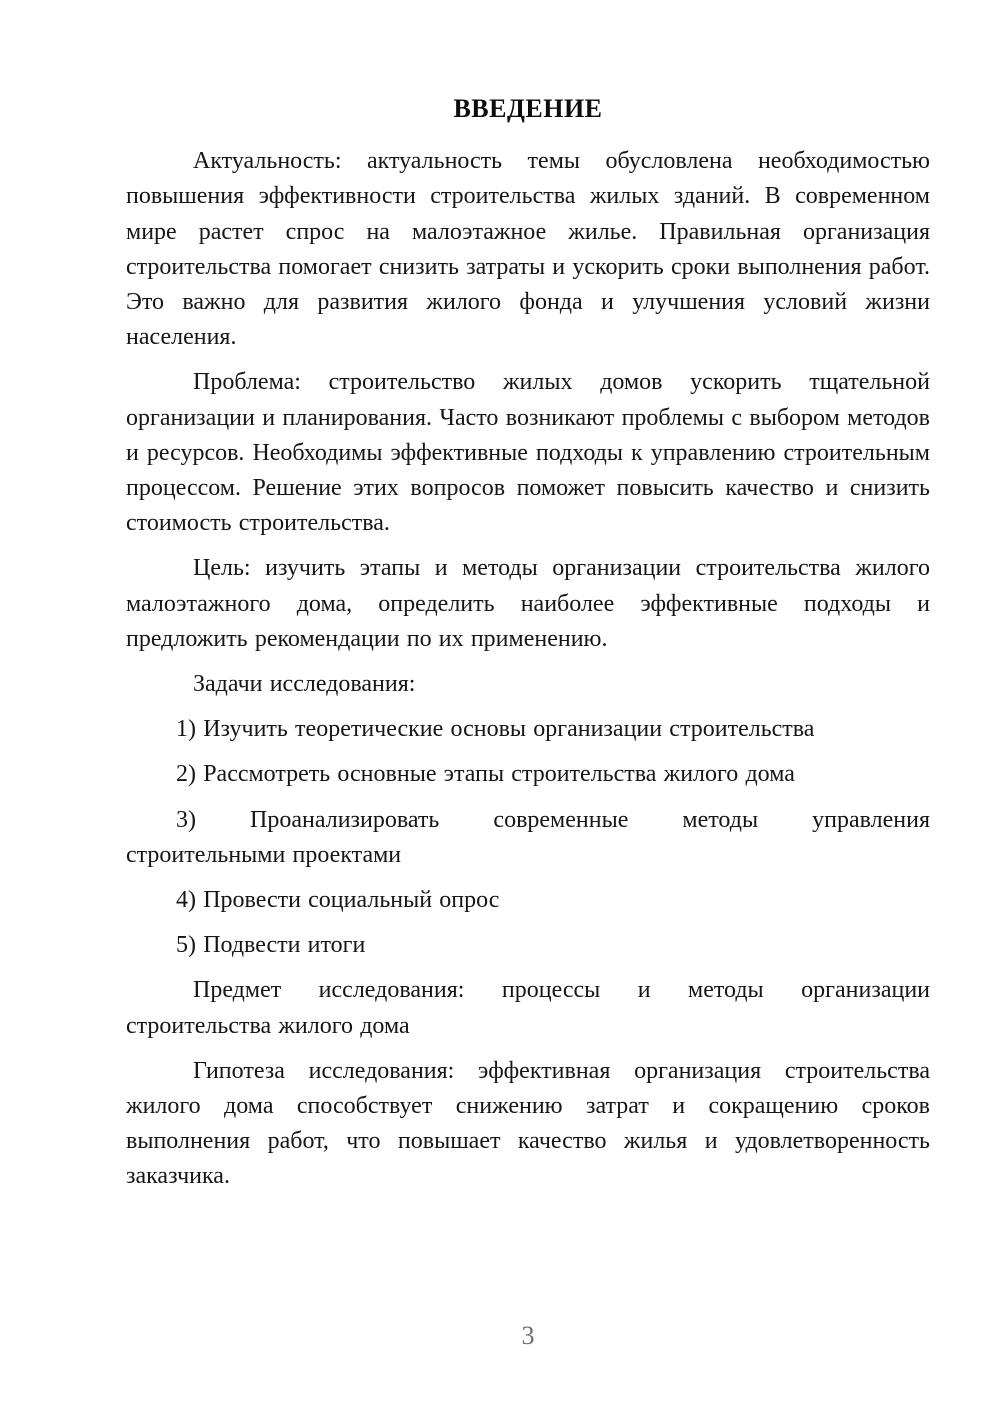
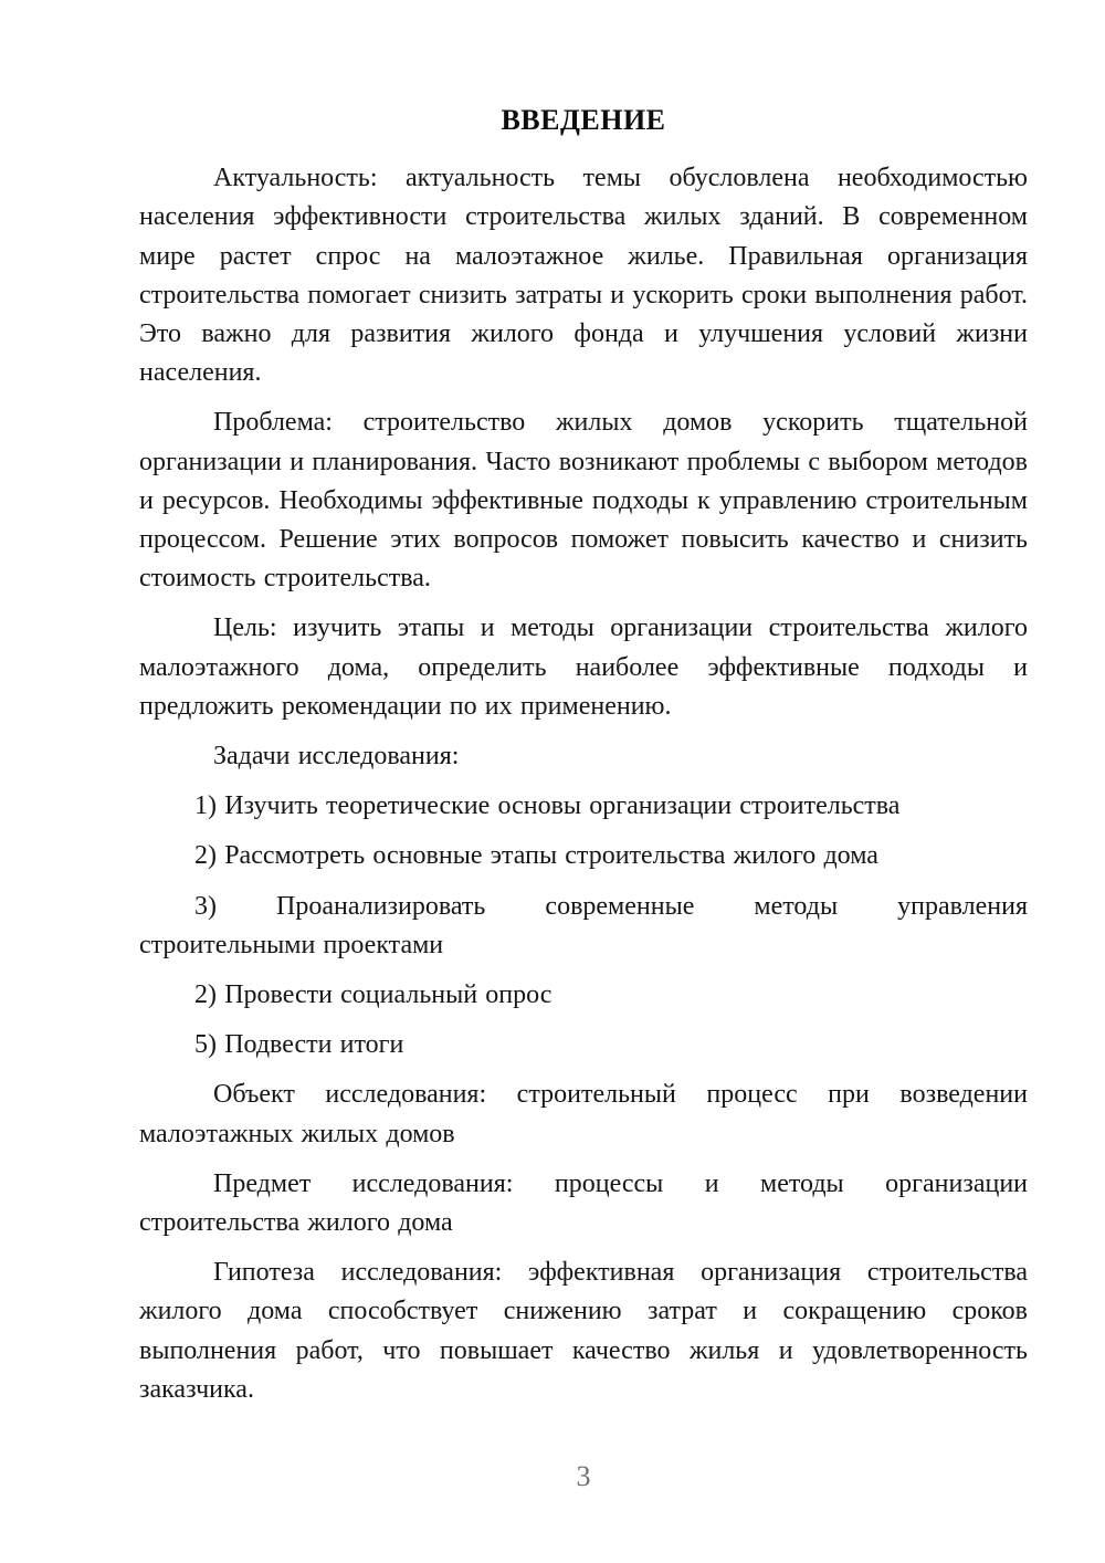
  ВВЕДЕНИЕ
- Актуальность: актуальность темы обусловлена необходимостью повышения эффективности строительства жилых зданий. В современном мире растет спрос на малоэтажное жилье. Правильная организация строительства помогает снизить затраты и ускорить сроки выполнения работ. Это важно для развития жилого фонда и улучшения условий жизни населения.
+ Актуальность: актуальность темы обусловлена необходимостью населения эффективности строительства жилых зданий. В современном мире растет спрос на малоэтажное жилье. Правильная организация строительства помогает снизить затраты и ускорить сроки выполнения работ. Это важно для развития жилого фонда и улучшения условий жизни населения.
  Проблема: строительство жилых домов ускорить тщательной организации и планирования. Часто возникают проблемы с выбором методов и ресурсов. Необходимы эффективные подходы к управлению строительным процессом. Решение этих вопросов поможет повысить качество и снизить стоимость строительства.
  Цель: изучить этапы и методы организации строительства жилого малоэтажного дома, определить наиболее эффективные подходы и предложить рекомендации по их применению.
  Задачи исследования:
  1) Изучить теоретические основы организации строительства
  2) Рассмотреть основные этапы строительства жилого дома
  3) Проанализировать современные методы управления
  строительными проектами
- 4) Провести социальный опрос
+ 2) Провести социальный опрос
  5) Подвести итоги
+ Объект исследования: строительный процесс при возведении малоэтажных жилых домов
  Предмет исследования: процессы и методы организации строительства жилого дома
  Гипотеза исследования: эффективная организация строительства жилого дома способствует снижению затрат и сокращению сроков выполнения работ, что повышает качество жилья и удовлетворенность заказчика.
  3
